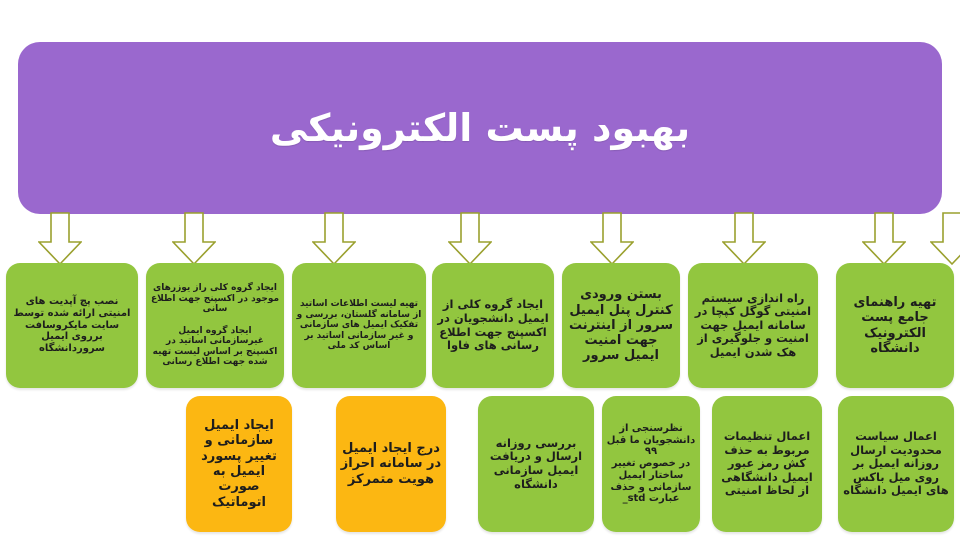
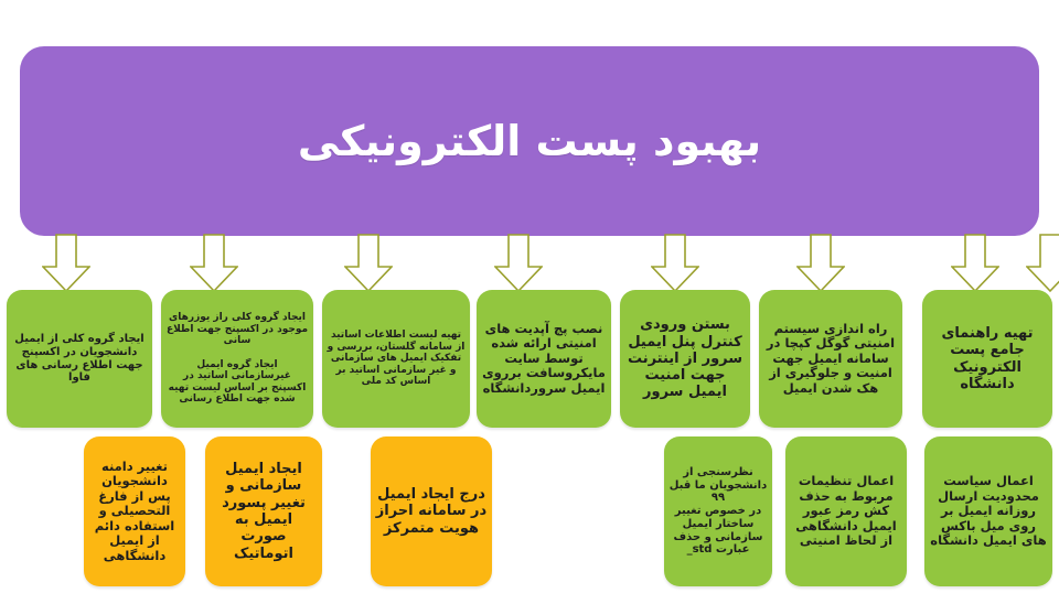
  بهبود پست الکترونیکی
- نصب پچ آپدیت های امنیتی ارائه شده توسط سایت مایکروسافت برروی ایمیل سروردانشگاه
+ ایجاد گروه کلی از ایمیل دانشجویان در اکسپنج جهت اطلاع رسانی های فاوا
  ایجاد گروه کلی راز یوزرهای موجود در اکسپنج جهت اطلاع سانی
  ایجاد گروه ایمیل غیرسازمانی اساتید در اکسپنج بر اساس لیست تهیه شده جهت اطلاع رسانی
  تهیه لیست اطلاعات اساتید از سامانه گلستان، بررسی و تفکیک ایمیل های سازمانی و غیر سازمانی اساتید بر اساس کد ملی
- ایجاد گروه کلی از ایمیل دانشجویان در اکسپنج جهت اطلاع رسانی های فاوا
+ نصب پچ آپدیت های امنیتی ارائه شده توسط سایت مایکروسافت برروی ایمیل سروردانشگاه
  بستن ورودی کنترل پنل ایمیل سرور از اینترنت جهت امنیت ایمیل سرور
  راه اندازی سیستم امنیتی گوگل کپچا در سامانه ایمیل جهت امنیت و جلوگیری از هک شدن ایمیل
  تهیه راهنمای جامع پست الکترونیک دانشگاه
+ تغییر دامنه دانشجویان پس از فارغ التحصیلی و استفاده دائم از ایمیل دانشگاهی
  ایجاد ایمیل سازمانی و تغییر پسورد ایمیل به صورت اتوماتیک
  درج ایجاد ایمیل در سامانه احراز هویت متمرکز
- بررسی روزانه ارسال و دریافت ایمیل سازمانی دانشگاه
  نظرسنجی از دانشجویان ما قبل ۹۹
  در خصوص تغییر ساختار ایمیل سازمانی و حذف عبارت std_
  اعمال تنظیمات مربوط به حذف کش رمز عبور ایمیل دانشگاهی از لحاظ امنیتی
  اعمال سیاست محدودیت ارسال روزانه ایمیل بر روی میل باکس های ایمیل دانشگاه
